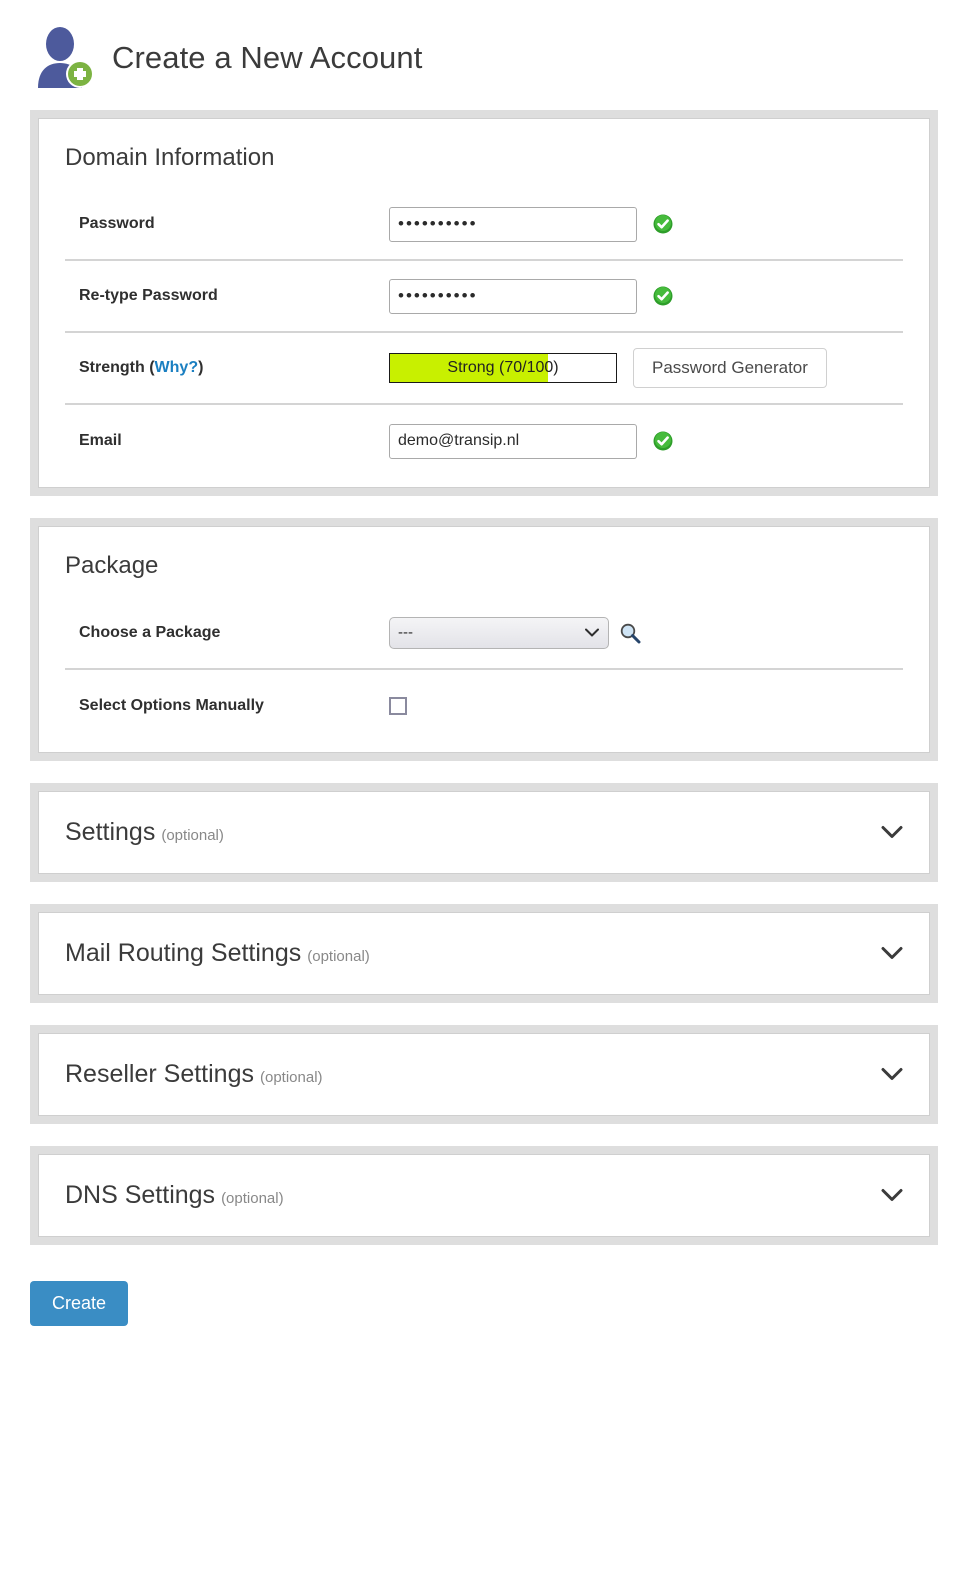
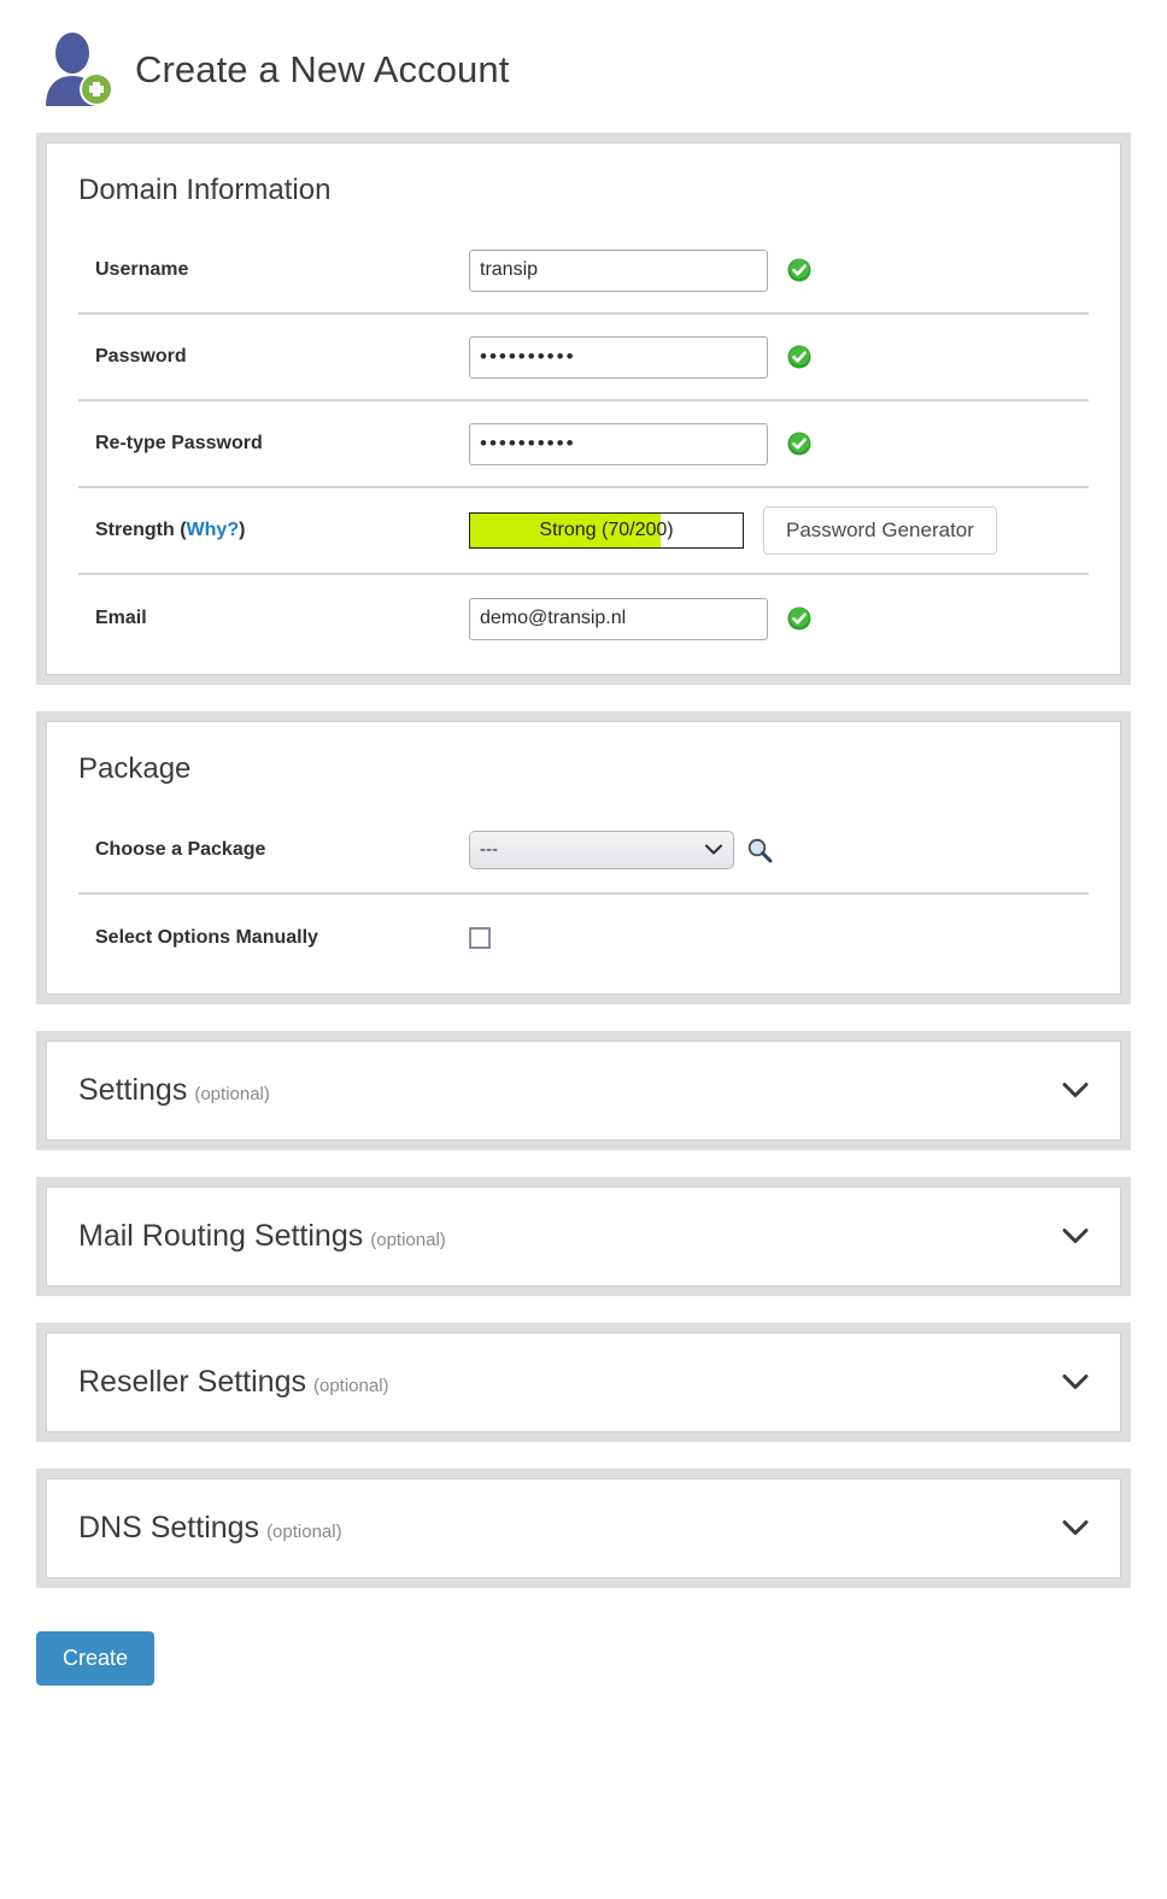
  Create a New Account
  Domain Information
+ Username
+ transip
  Password
  ••••••••••
  Re-type Password
  ••••••••••
  Strength (Why?)
- Strong (70/100)
+ Strong (70/200)
  Password Generator
  Email
  demo@transip.nl
  Package
  Choose a Package
  ---
  Select Options Manually
  Settings (optional)
  Mail Routing Settings (optional)
  Reseller Settings (optional)
  DNS Settings (optional)
  Create
